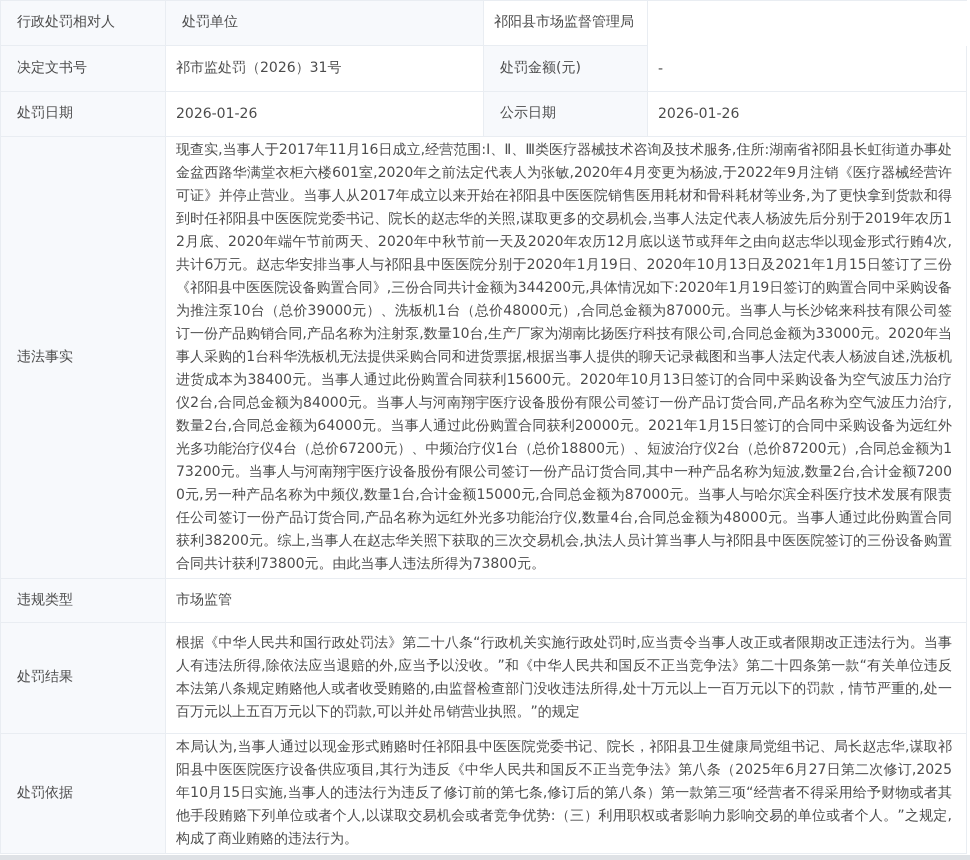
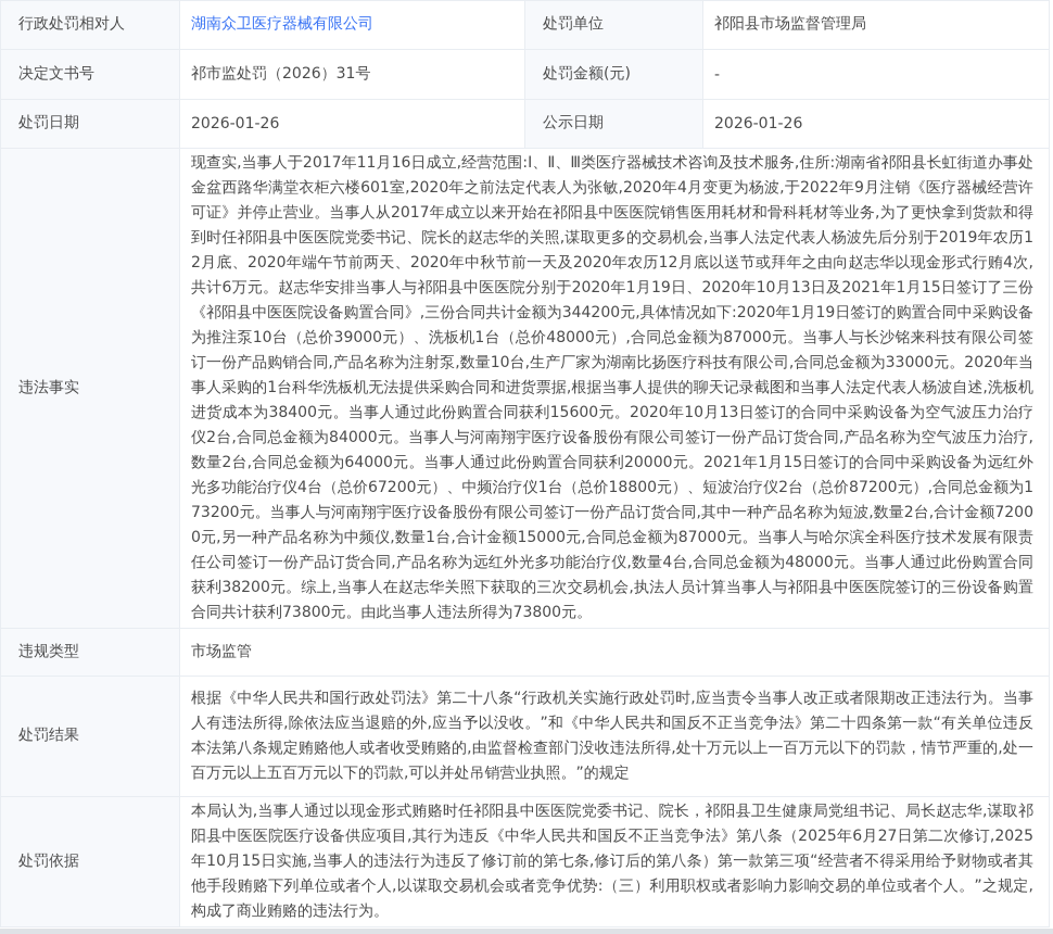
  行政处罚相对人
+ 湖南众卫医疗器械有限公司
  处罚单位
  祁阳县市场监督管理局
  决定文书号
  祁市监处罚（2026）31号
  处罚金额(元)
  -
  处罚日期
  2026-01-26
  公示日期
  2026-01-26
  违法事实
  现查实,当事人于2017年11月16日成立,经营范围:Ⅰ、Ⅱ、Ⅲ类医疗器械技术咨询及技术服务,住所:湖南省祁阳县长虹街道办事处金盆西路华满堂衣柜六楼601室,2020年之前法定代表人为张敏,2020年4月变更为杨波,于2022年9月注销《医疗器械经营许可证》并停止营业。当事人从2017年成立以来开始在祁阳县中医医院销售医用耗材和骨科耗材等业务,为了更快拿到货款和得到时任祁阳县中医医院党委书记、院长的赵志华的关照,谋取更多的交易机会,当事人法定代表人杨波先后分别于2019年农历12月底、2020年端午节前两天、2020年中秋节前一天及2020年农历12月底以送节或拜年之由向赵志华以现金形式行贿4次,共计6万元。赵志华安排当事人与祁阳县中医医院分别于2020年1月19日、2020年10月13日及2021年1月15日签订了三份《祁阳县中医医院设备购置合同》,三份合同共计金额为344200元,具体情况如下:2020年1月19日签订的购置合同中采购设备为推注泵10台（总价39000元）、洗板机1台（总价48000元）,合同总金额为87000元。当事人与长沙铭来科技有限公司签订一份产品购销合同,产品名称为注射泵,数量10台,生产厂家为湖南比扬医疗科技有限公司,合同总金额为33000元。2020年当事人采购的1台科华洗板机无法提供采购合同和进货票据,根据当事人提供的聊天记录截图和当事人法定代表人杨波自述,洗板机进货成本为38400元。当事人通过此份购置合同获利15600元。2020年10月13日签订的合同中采购设备为空气波压力治疗仪2台,合同总金额为84000元。当事人与河南翔宇医疗设备股份有限公司签订一份产品订货合同,产品名称为空气波压力治疗,数量2台,合同总金额为64000元。当事人通过此份购置合同获利20000元。2021年1月15日签订的合同中采购设备为远红外光多功能治疗仪4台（总价67200元）、中频治疗仪1台（总价18800元）、短波治疗仪2台（总价87200元）,合同总金额为173200元。当事人与河南翔宇医疗设备股份有限公司签订一份产品订货合同,其中一种产品名称为短波,数量2台,合计金额72000元,另一种产品名称为中频仪,数量1台,合计金额15000元,合同总金额为87000元。当事人与哈尔滨全科医疗技术发展有限责任公司签订一份产品订货合同,产品名称为远红外光多功能治疗仪,数量4台,合同总金额为48000元。当事人通过此份购置合同获利38200元。综上,当事人在赵志华关照下获取的三次交易机会,执法人员计算当事人与祁阳县中医医院签订的三份设备购置合同共计获利73800元。由此当事人违法所得为73800元。
  违规类型
  市场监管
  处罚结果
  根据《中华人民共和国行政处罚法》第二十八条“行政机关实施行政处罚时,应当责令当事人改正或者限期改正违法行为。当事人有违法所得,除依法应当退赔的外,应当予以没收。”和《中华人民共和国反不正当竞争法》第二十四条第一款“有关单位违反本法第八条规定贿赂他人或者收受贿赂的,由监督检查部门没收违法所得,处十万元以上一百万元以下的罚款，情节严重的,处一百万元以上五百万元以下的罚款,可以并处吊销营业执照。”的规定
  处罚依据
  本局认为,当事人通过以现金形式贿赂时任祁阳县中医医院党委书记、院长，祁阳县卫生健康局党组书记、局长赵志华,谋取祁阳县中医医院医疗设备供应项目,其行为违反《中华人民共和国反不正当竞争法》第八条（2025年6月27日第二次修订,2025年10月15日实施,当事人的违法行为违反了修订前的第七条,修订后的第八条）第一款第三项“经营者不得采用给予财物或者其他手段贿赂下列单位或者个人,以谋取交易机会或者竞争优势:（三）利用职权或者影响力影响交易的单位或者个人。”之规定,构成了商业贿赂的违法行为。
